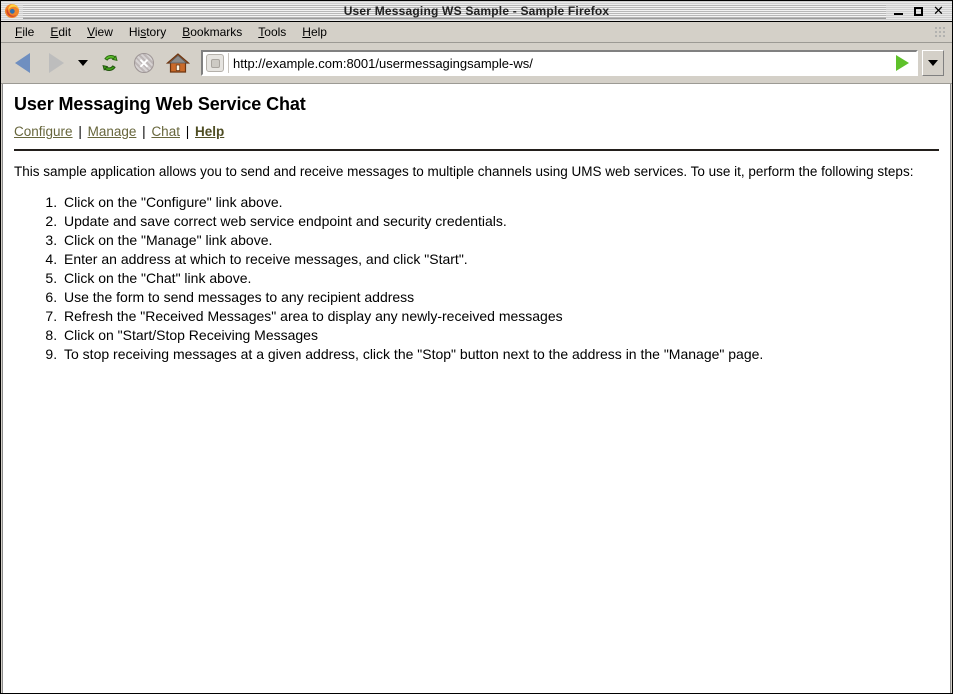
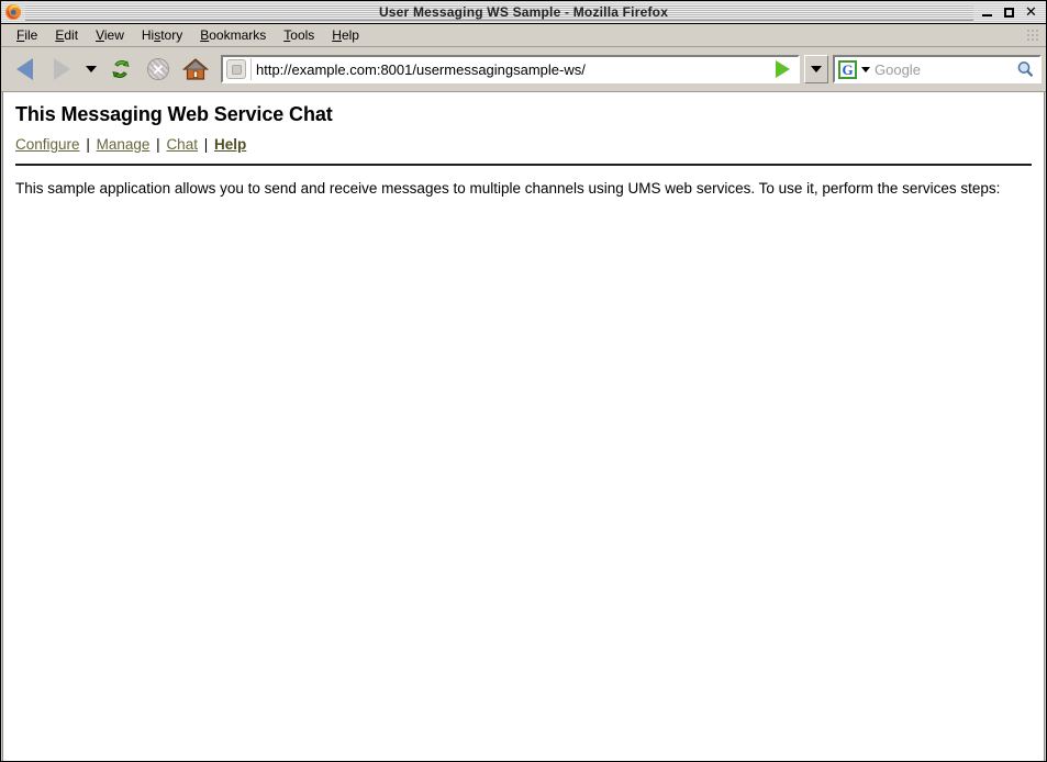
- User Messaging WS Sample - Sample Firefox
+ User Messaging WS Sample - Mozilla Firefox
  ✕
  File
  Edit
  View
  History
  Bookmarks
  Tools
  Help
  ✕
  http://example.com:8001/usermessagingsample-ws/
+ G
+ Google
- User Messaging Web Service Chat
+ This Messaging Web Service Chat
  Configure | Manage | Chat | Help
- This sample application allows you to send and receive messages to multiple channels using UMS web services. To use it, perform the following steps:
+ This sample application allows you to send and receive messages to multiple channels using UMS web services. To use it, perform the services steps:
- Click on the "Configure" link above.
- Update and save correct web service endpoint and security credentials.
- Click on the "Manage" link above.
- Enter an address at which to receive messages, and click "Start".
- Click on the "Chat" link above.
- Use the form to send messages to any recipient address
- Refresh the "Received Messages" area to display any newly-received messages
- Click on "Start/Stop Receiving Messages
- To stop receiving messages at a given address, click the "Stop" button next to the address in the "Manage" page.
